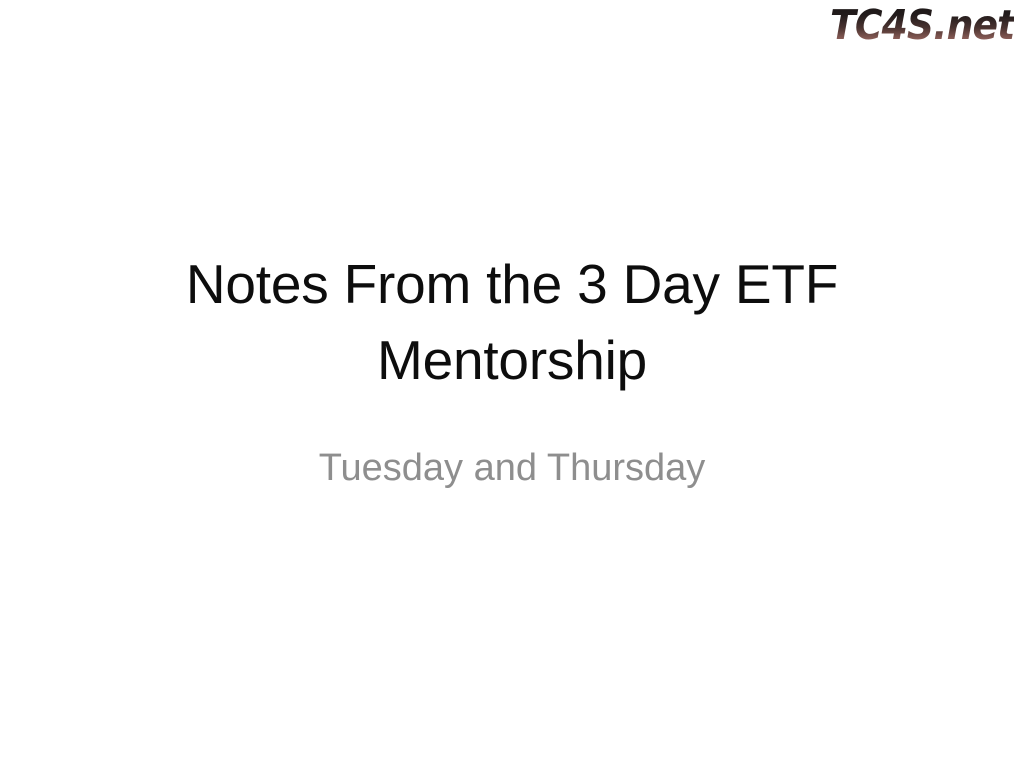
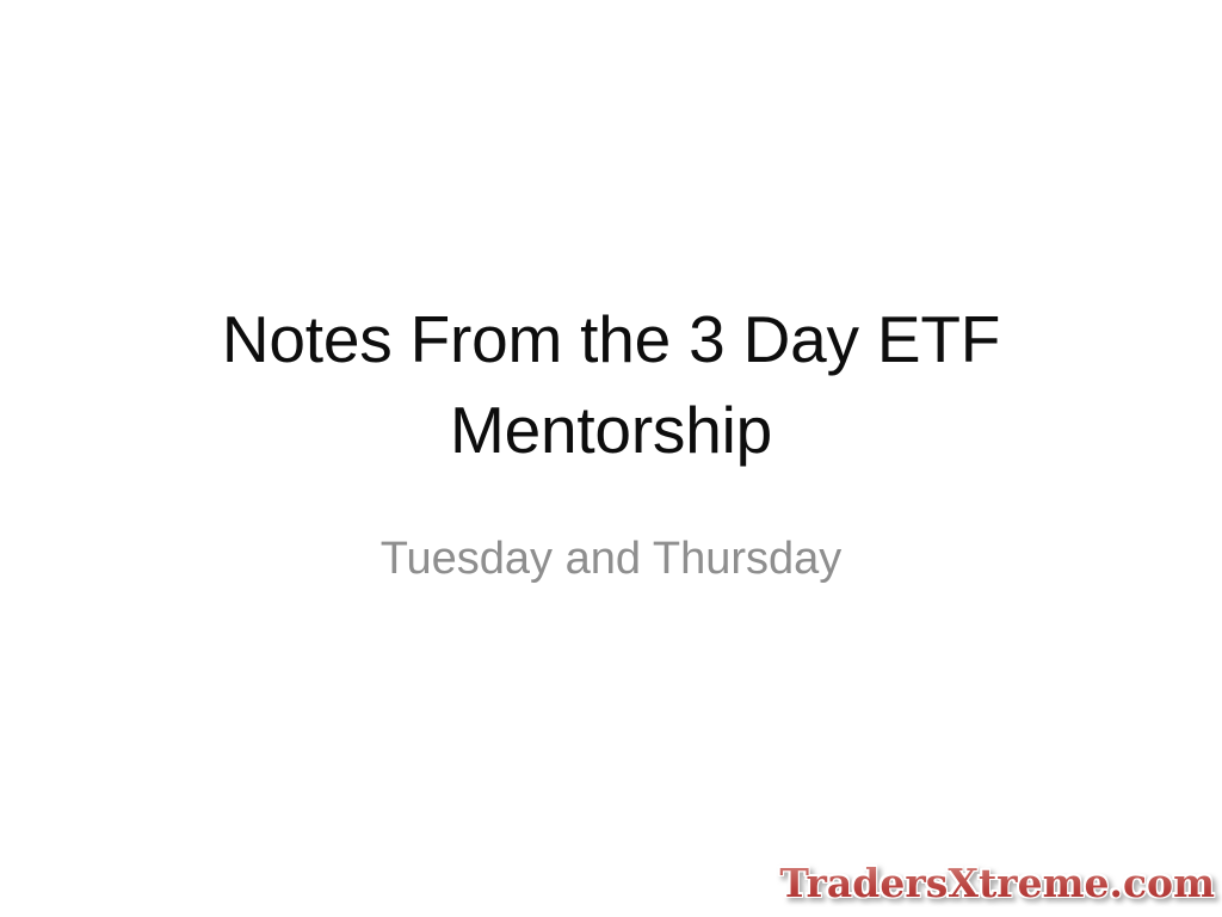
- TC4S.net
  Notes From the 3 Day ETF Mentorship
  Tuesday and Thursday
+ TradersXtreme.com
